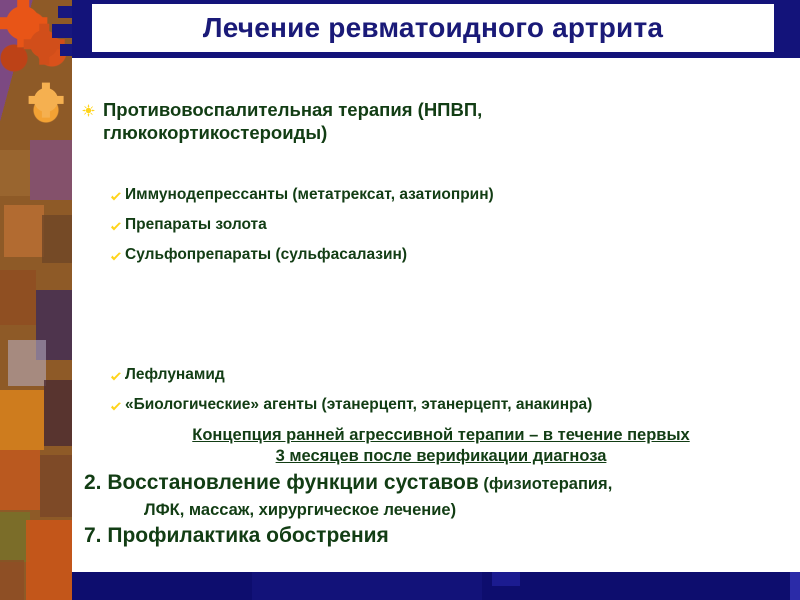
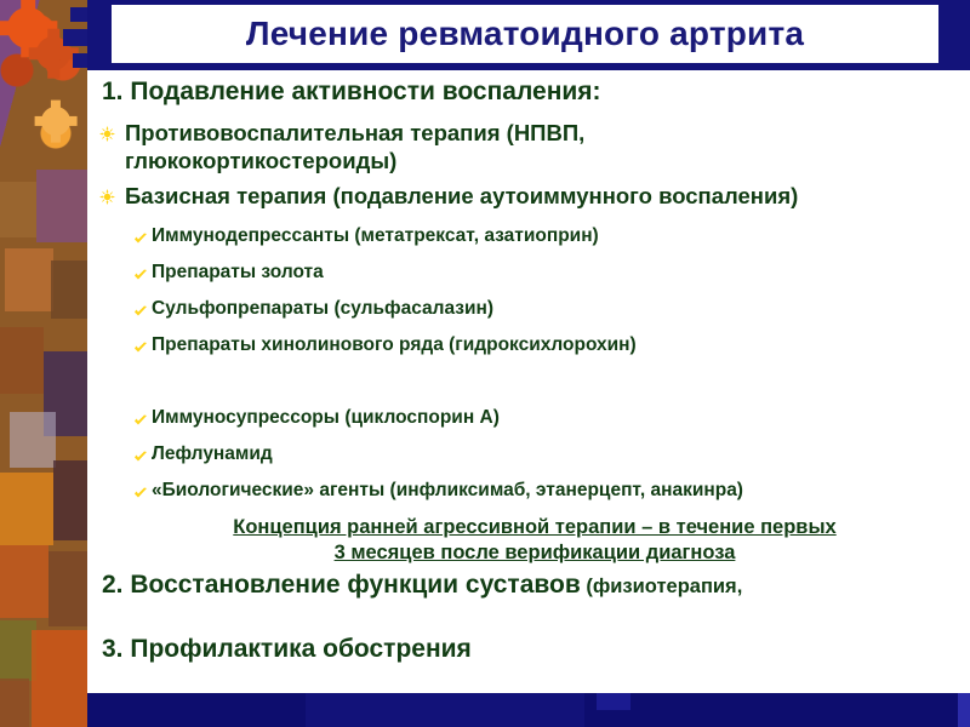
  Лечение ревматоидного артрита
+ 1. Подавление активности воспаления:
  Противовоспалительная терапия (НПВП,
  глюкокортикостероиды)
+ Базисная терапия (подавление аутоиммунного воспаления)
  Иммунодепрессанты (метатрексат, азатиоприн)
  Препараты золота
  Сульфопрепараты (сульфасалазин)
+ Препараты хинолинового ряда (гидроксихлорохин)
+ Иммуносупрессоры (циклоспорин А)
  Лефлунамид
- «Биологические» агенты (этанерцепт, этанерцепт, анакинра)
+ «Биологические» агенты (инфликсимаб, этанерцепт, анакинра)
  Концепция ранней агрессивной терапии – в течение первых
  3 месяцев после верификации диагноза
  2. Восстановление функции суставов (физиотерапия,
- ЛФК, массаж, хирургическое лечение)
- 7. Профилактика обострения
+ 3. Профилактика обострения
